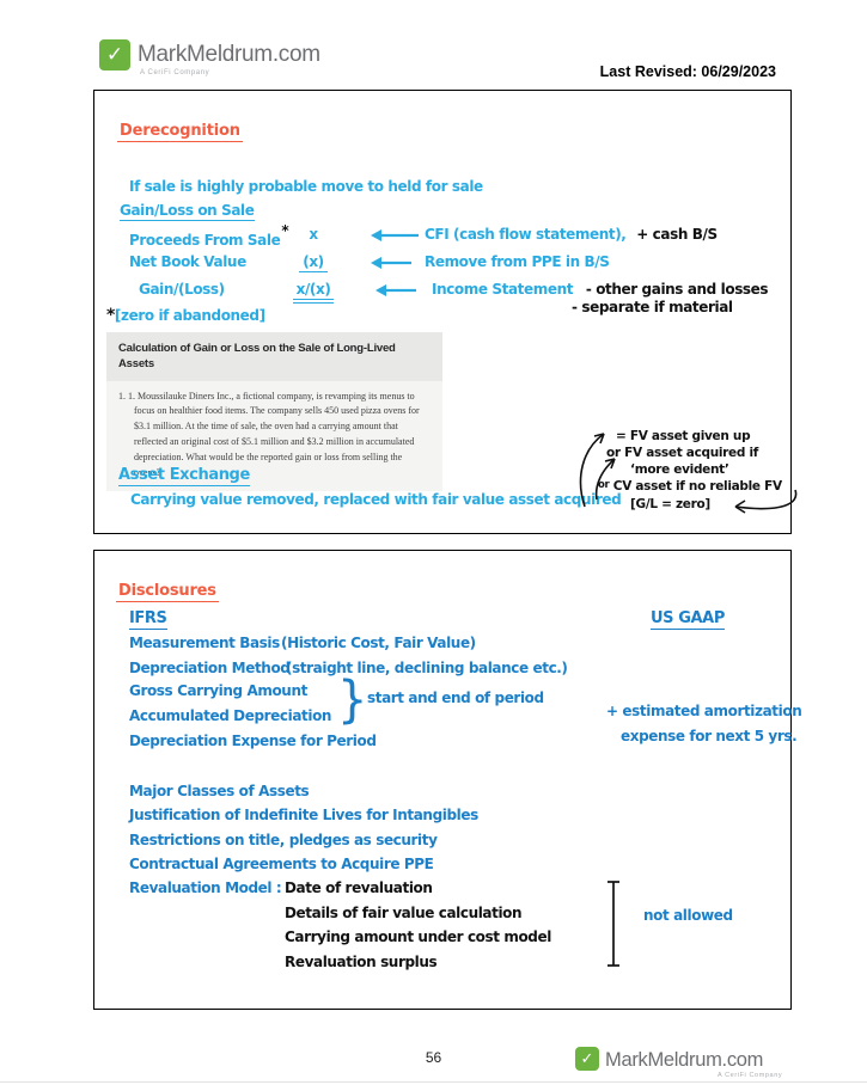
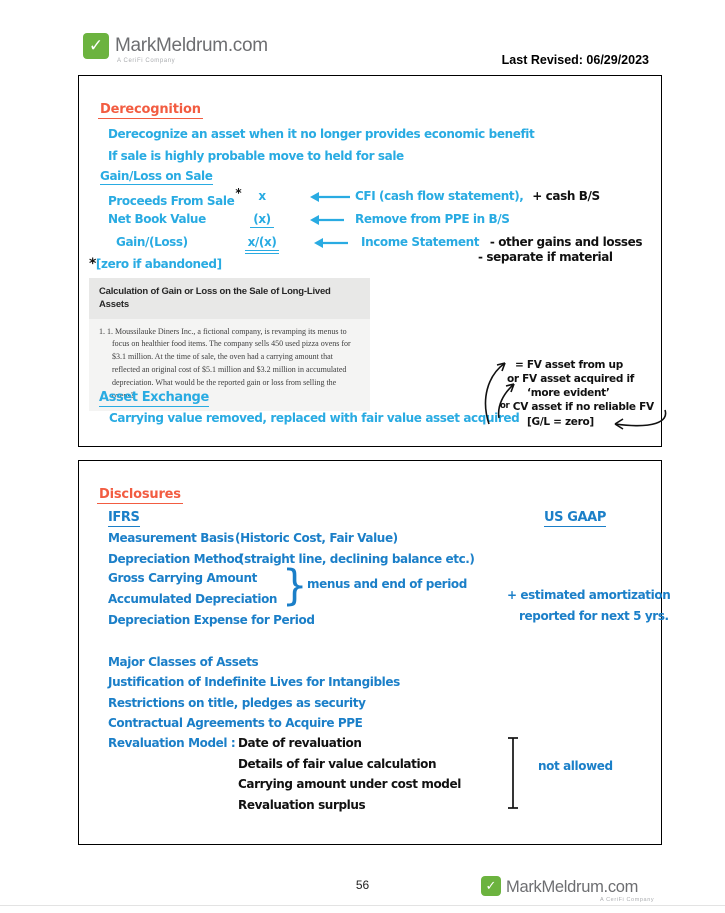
  ✓
  MarkMeldrum.com
  Last Revised: 06/29/2023
  Derecognition
+ Derecognize an asset when it no longer provides economic benefit
  If sale is highly probable move to held for sale
  Gain/Loss on Sale
  Proceeds From Sale*
  x
  CFI (cash flow statement), + cash B/S
  Net Book Value
  (x)
  Remove from PPE in B/S
  Gain/(Loss)
  x/(x)
  Income Statement - other gains and losses
  - separate if material
  *[zero if abandoned]
  Calculation of Gain or Loss on the Sale of Long-Lived Assets
  1. 1. Moussilauke Diners Inc., a fictional company, is revamping its menus to focus on healthier food items. The company sells 450 used pizza ovens for $3.1 million. At the time of sale, the oven had a carrying amount that reflected an original cost of $5.1 million and $3.2 million in accumulated depreciation. What would be the reported gain or loss from selling the ovens?
  Asset Exchange
  Carrying value removed, replaced with fair value asset acquired
- = FV asset given up
+ = FV asset from up
  or FV asset acquired if
  ‘more evident’
  or CV asset if no reliable FV
  [G/L = zero]
  Disclosures
  IFRS
  US GAAP
  Measurement Basis
  (Historic Cost, Fair Value)
  Depreciation Method
  (straight line, declining balance etc.)
  Gross Carrying Amount
  Accumulated Depreciation
  }
- start and end of period
+ menus and end of period
  + estimated amortization
- expense for next 5 yrs.
+ reported for next 5 yrs.
  Depreciation Expense for Period
  Major Classes of Assets
  Justification of Indefinite Lives for Intangibles
  Restrictions on title, pledges as security
  Contractual Agreements to Acquire PPE
  Revaluation Model :
  Date of revaluation
  Details of fair value calculation
  Carrying amount under cost model
  Revaluation surplus
  not allowed
  56
  ✓
  MarkMeldrum.com
